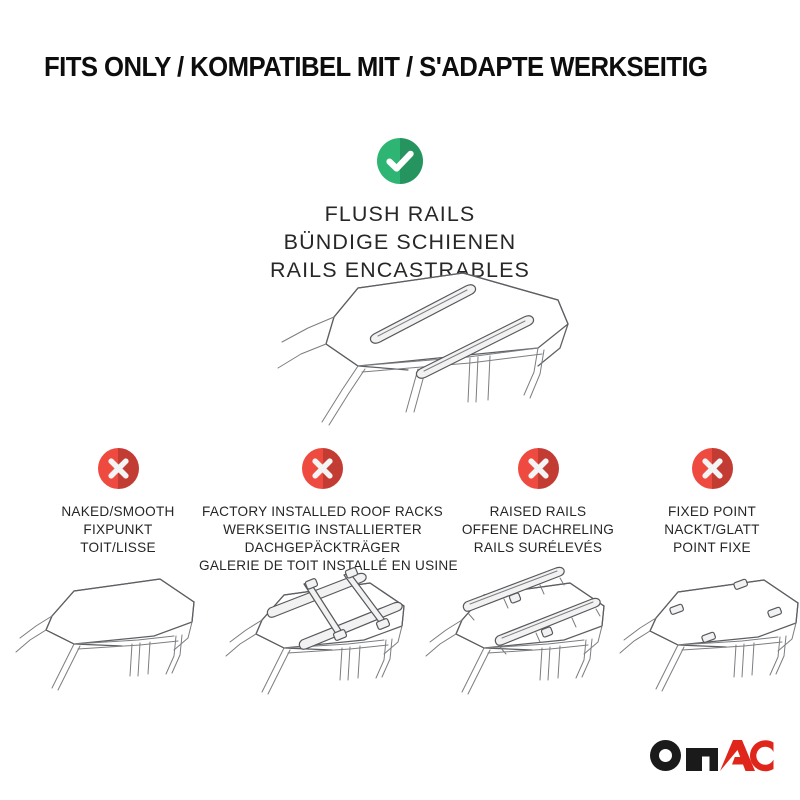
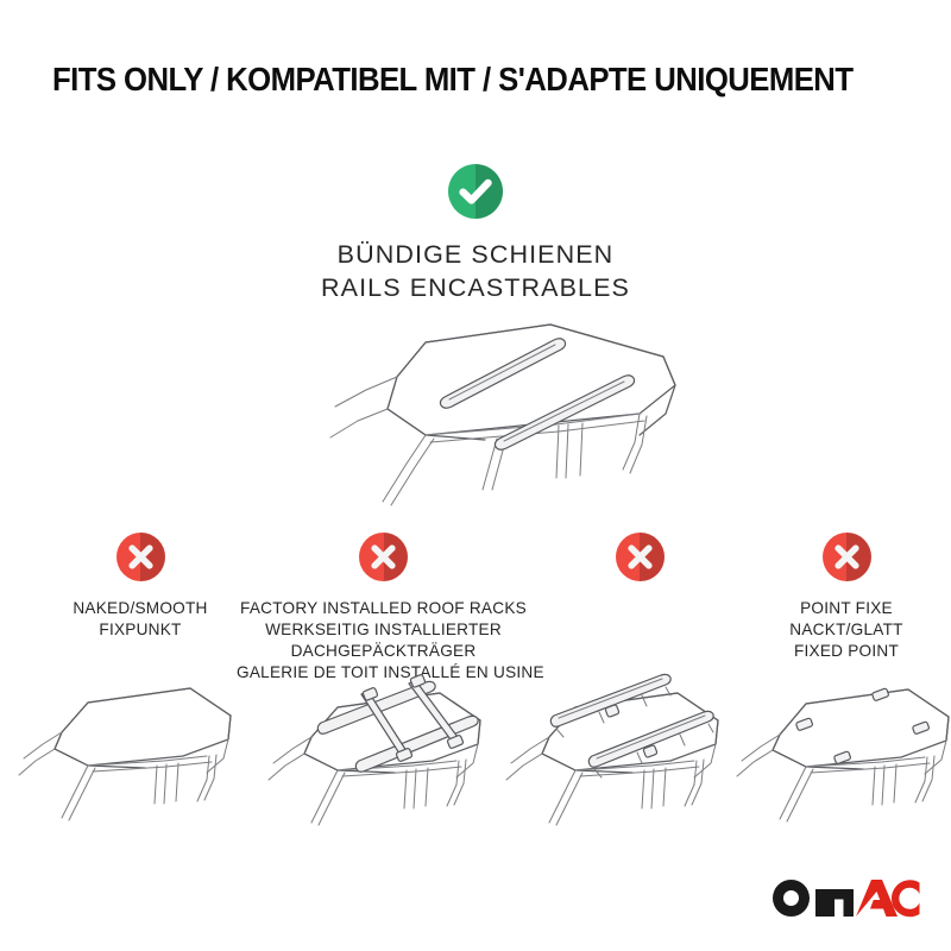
- FITS ONLY / KOMPATIBEL MIT / S'ADAPTE WERKSEITIG
+ FITS ONLY / KOMPATIBEL MIT / S'ADAPTE UNIQUEMENT
- FLUSH RAILS
  BÜNDIGE SCHIENEN
  RAILS ENCASTRABLES
  NAKED/SMOOTH
  FIXPUNKT
- TOIT/LISSE
  FACTORY INSTALLED ROOF RACKS
  WERKSEITIG INSTALLIERTER
  DACHGEPÄCKTRÄGER
  GALERIE DE TOIT INSTALLÉ EN USIN
- RAISED RAILS
- OFFENE DACHRELING
- RAILS SURÉLEVÉS
- FIXED POINT
+ POINT FIXE
  NACKT/GLATT
- POINT FIXE
+ FIXED POINT
